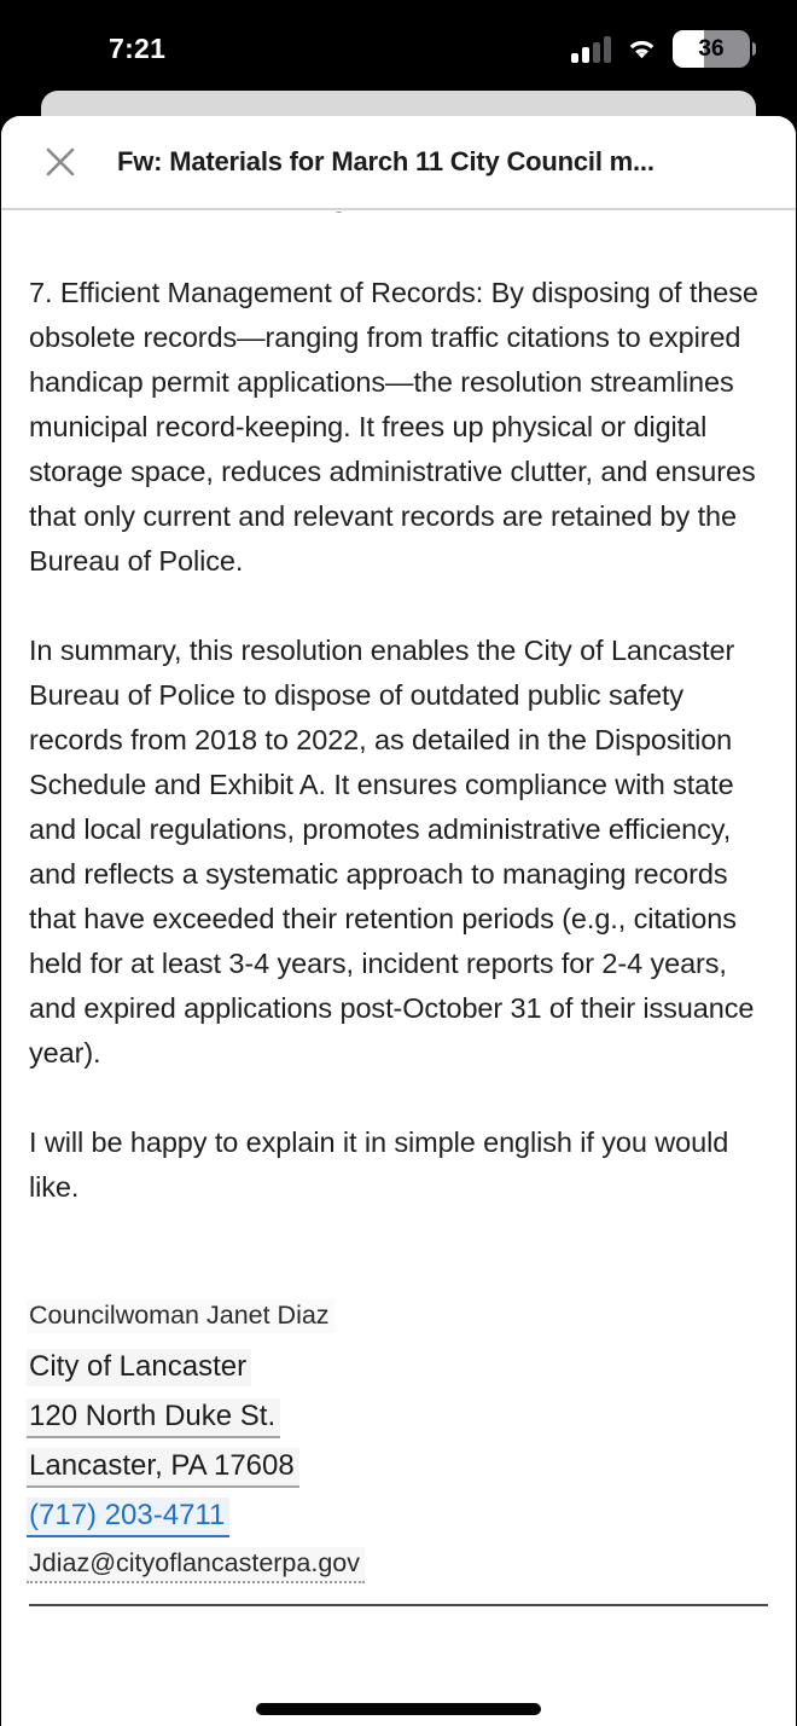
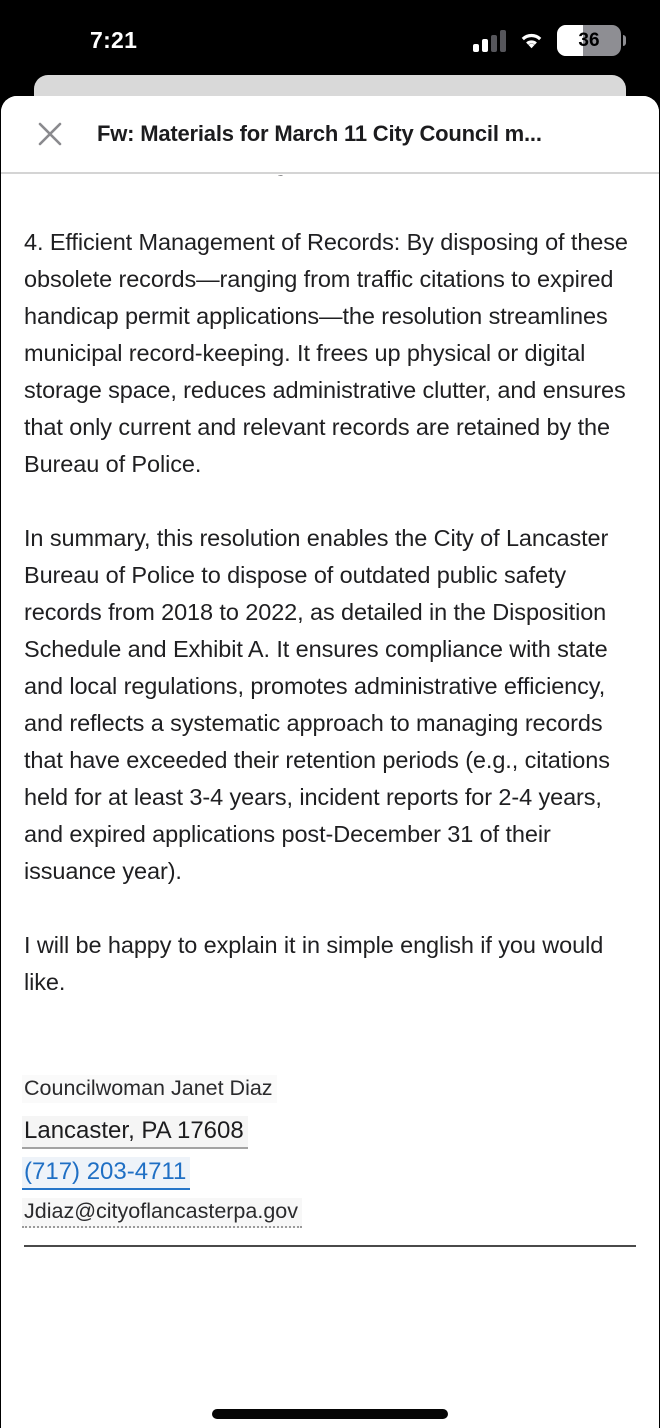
  7:21
  36
  Fw: Materials for March 11 City Council m...
- 7. Efficient Management of Records: By disposing of these obsolete records—ranging from traffic citations to expired handicap permit applications—the resolution streamlines municipal record-keeping. It frees up physical or digital storage space, reduces administrative clutter, and ensures that only current and relevant records are retained by the Bureau of Police.
+ 4. Efficient Management of Records: By disposing of these obsolete records—ranging from traffic citations to expired handicap permit applications—the resolution streamlines municipal record-keeping. It frees up physical or digital storage space, reduces administrative clutter, and ensures that only current and relevant records are retained by the Bureau of Police.
- In summary, this resolution enables the City of Lancaster Bureau of Police to dispose of outdated public safety records from 2018 to 2022, as detailed in the Disposition Schedule and Exhibit A. It ensures compliance with state and local regulations, promotes administrative efficiency, and reflects a systematic approach to managing records that have exceeded their retention periods (e.g., citations held for at least 3-4 years, incident reports for 2-4 years, and expired applications post-October 31 of their issuance year).
+ In summary, this resolution enables the City of Lancaster Bureau of Police to dispose of outdated public safety records from 2018 to 2022, as detailed in the Disposition Schedule and Exhibit A. It ensures compliance with state and local regulations, promotes administrative efficiency, and reflects a systematic approach to managing records that have exceeded their retention periods (e.g., citations held for at least 3-4 years, incident reports for 2-4 years, and expired applications post-December 31 of their issuance year).
  I will be happy to explain it in simple english if you would like.
  Councilwoman Janet Diaz
- City of Lancaster
- 120 North Duke St.
  Lancaster, PA 17608
  (717) 203-4711
  Jdiaz@cityoflancasterpa.gov
